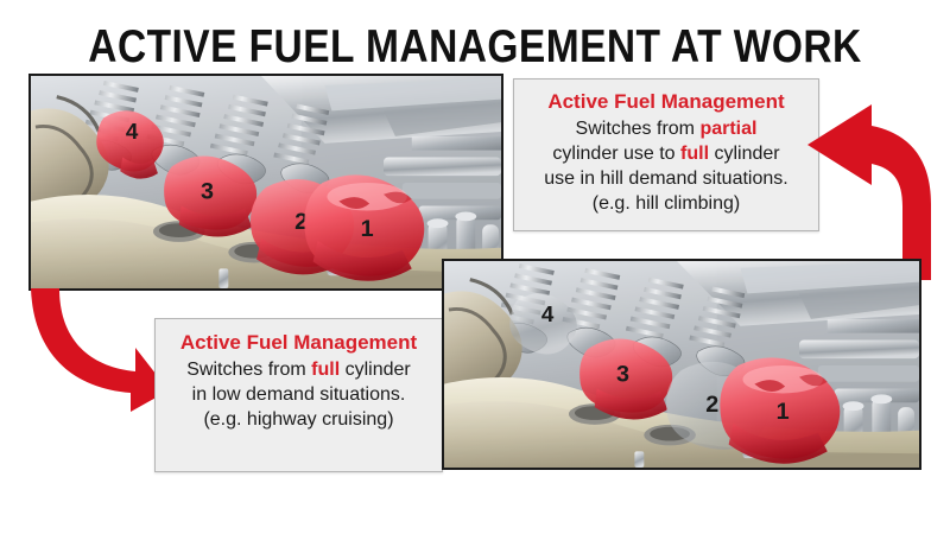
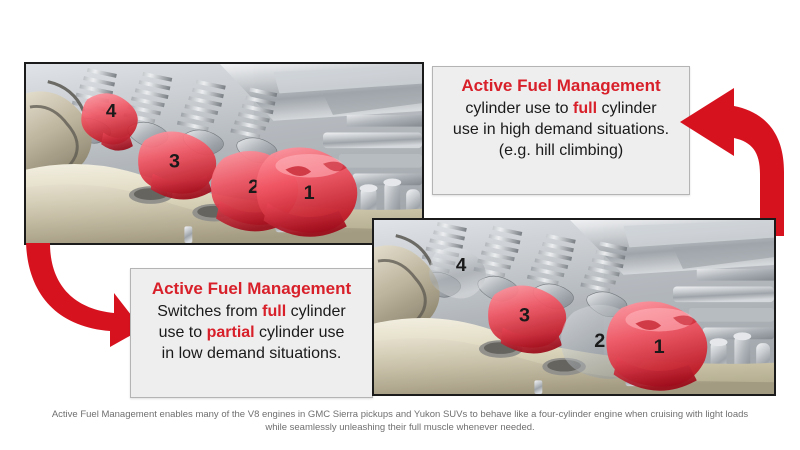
- ACTIVE FUEL MANAGEMENT AT WORK
  4
  3
  2
  1
  Active Fuel Management
- Switches from partial
  cylinder use to full cylinder
- use in hill demand situations.
+ use in high demand situations.
  (e.g. hill climbing)
  Active Fuel Management
  Switches from full cylinder
+ use to partial cylinder use
  in low demand situations.
- (e.g. highway cruising)
  4
  3
  2
  1
+ Active Fuel Management enables many of the V8 engines in GMC Sierra pickups and Yukon SUVs to behave like a four-cylinder engine when cruising with light loads while seamlessly unleashing their full muscle whenever needed.
